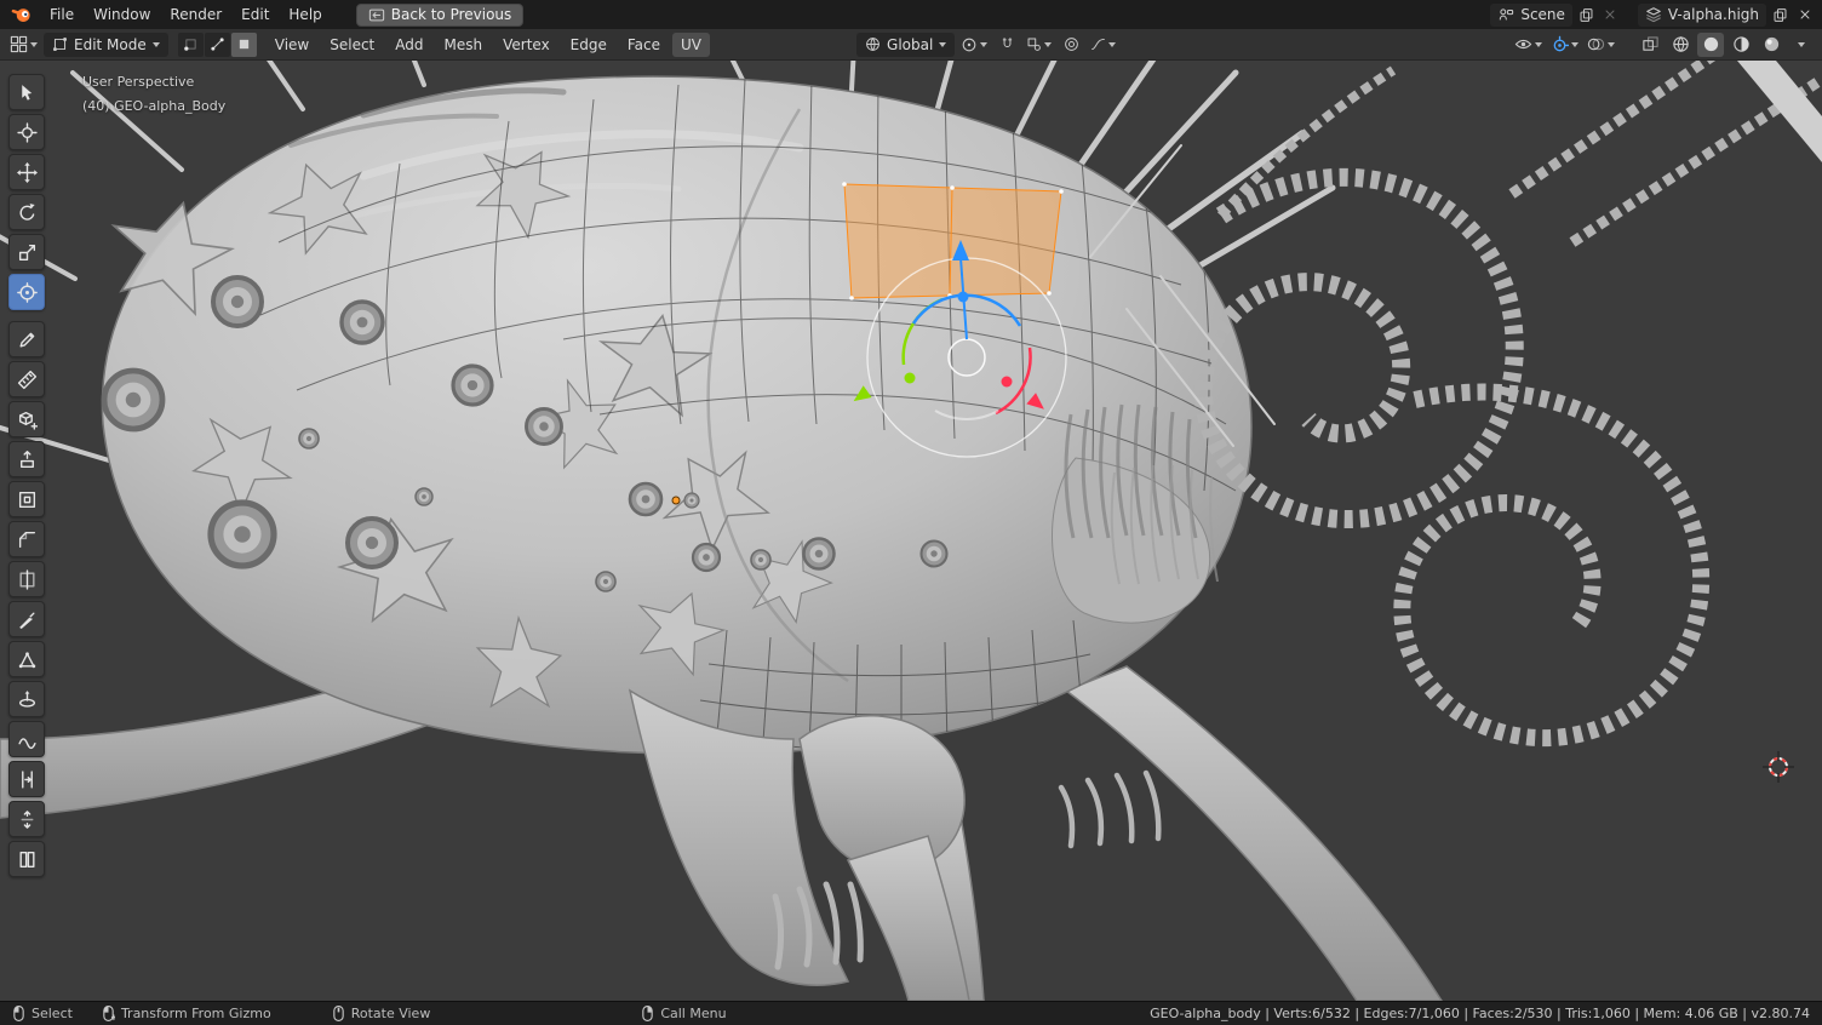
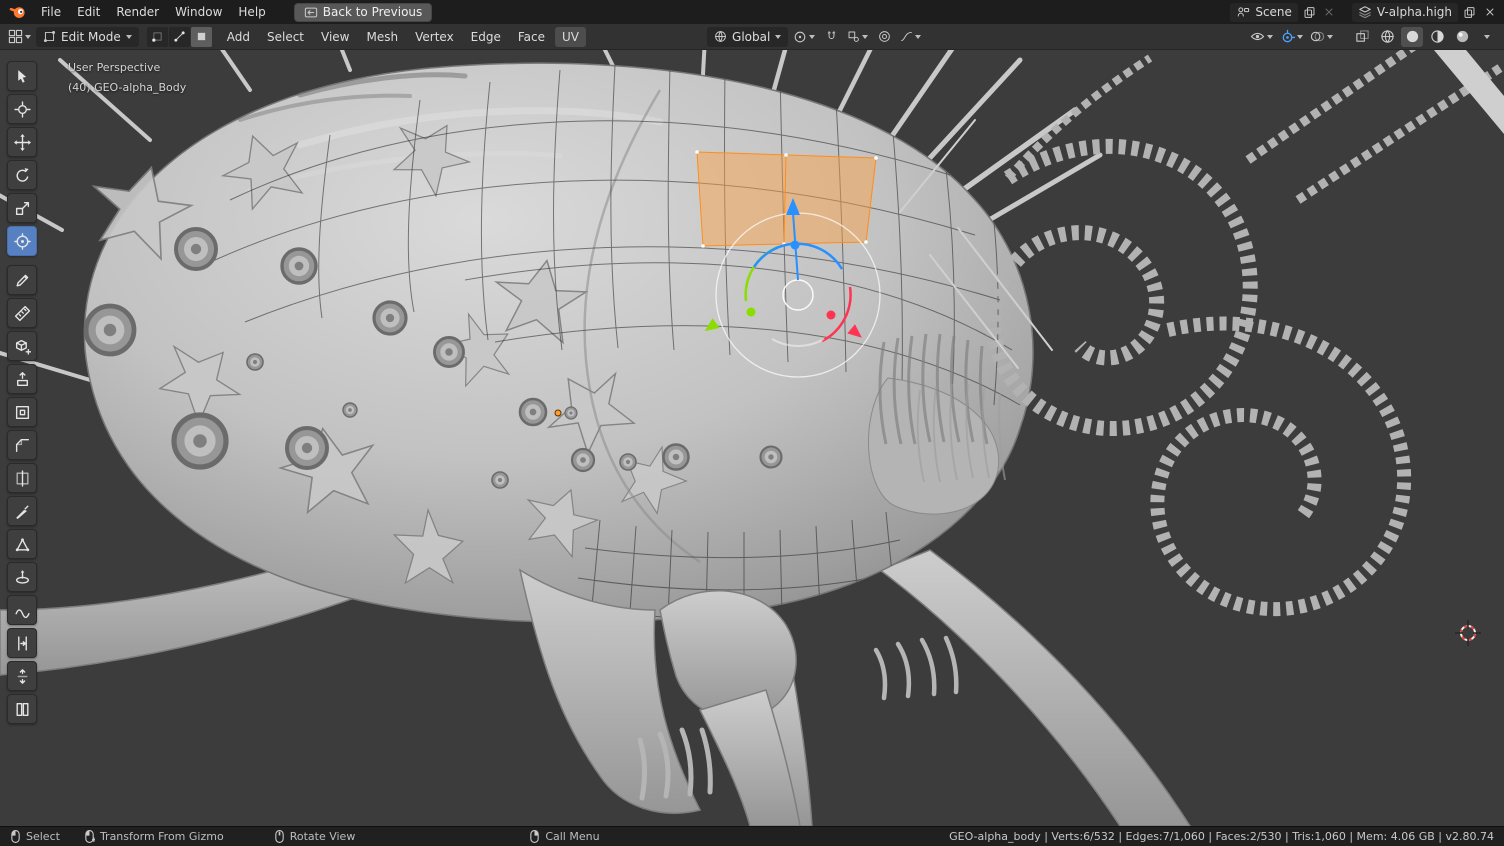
  File
- Window
+ Edit
  Render
- Edit
+ Window
  Help
  Back to Previous
  Scene
  V-alpha.high
  Edit Mode
- View
+ Add
  Select
- Add
+ View
  Mesh
  Vertex
  Edge
  Face
  UV
  Global
  User Perspective
  (40) GEO-alpha_Body
  Select
  Transform From Gizmo
  Rotate View
  Call Menu
  GEO-alpha_body | Verts:6/532 | Edges:7/1,060 | Faces:2/530 | Tris:1,060 | Mem: 4.06 GB | v2.80.74
